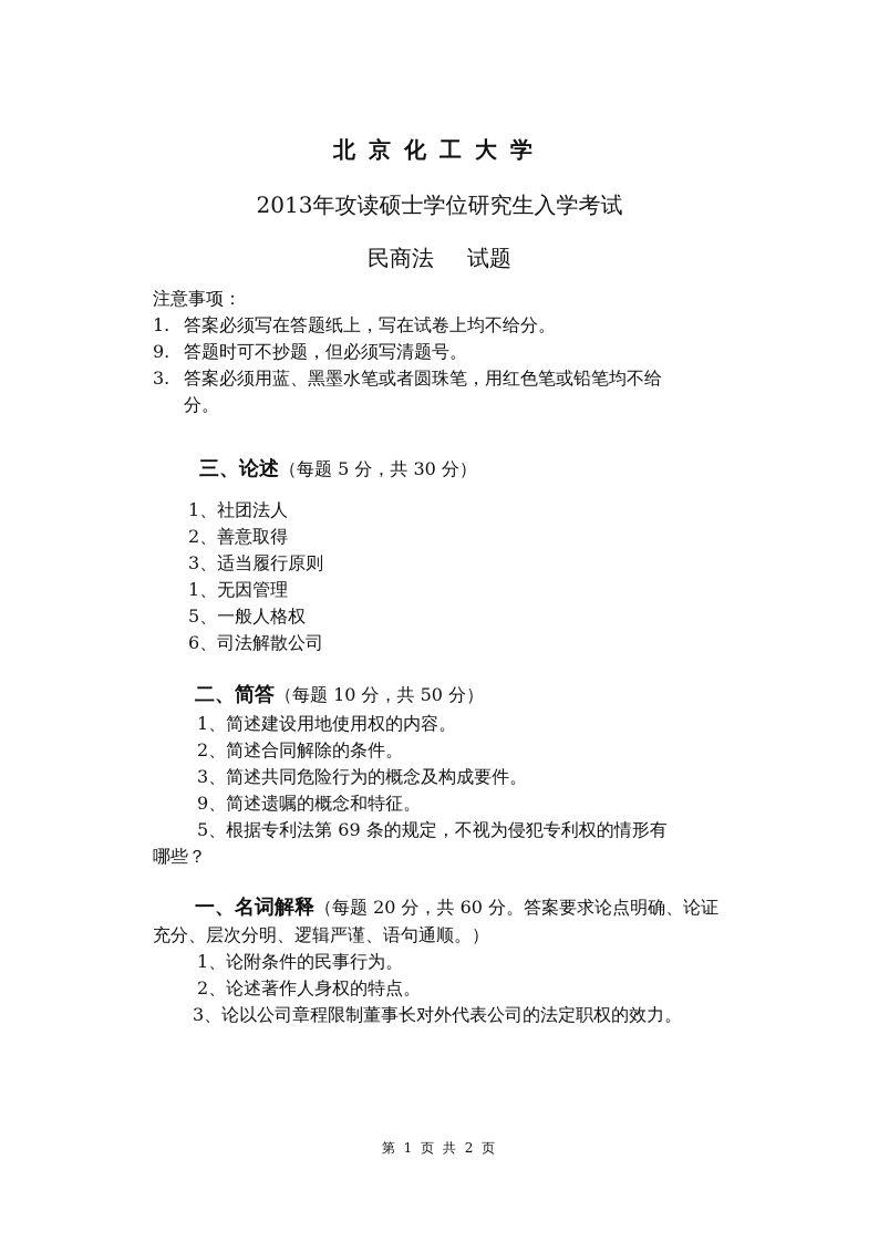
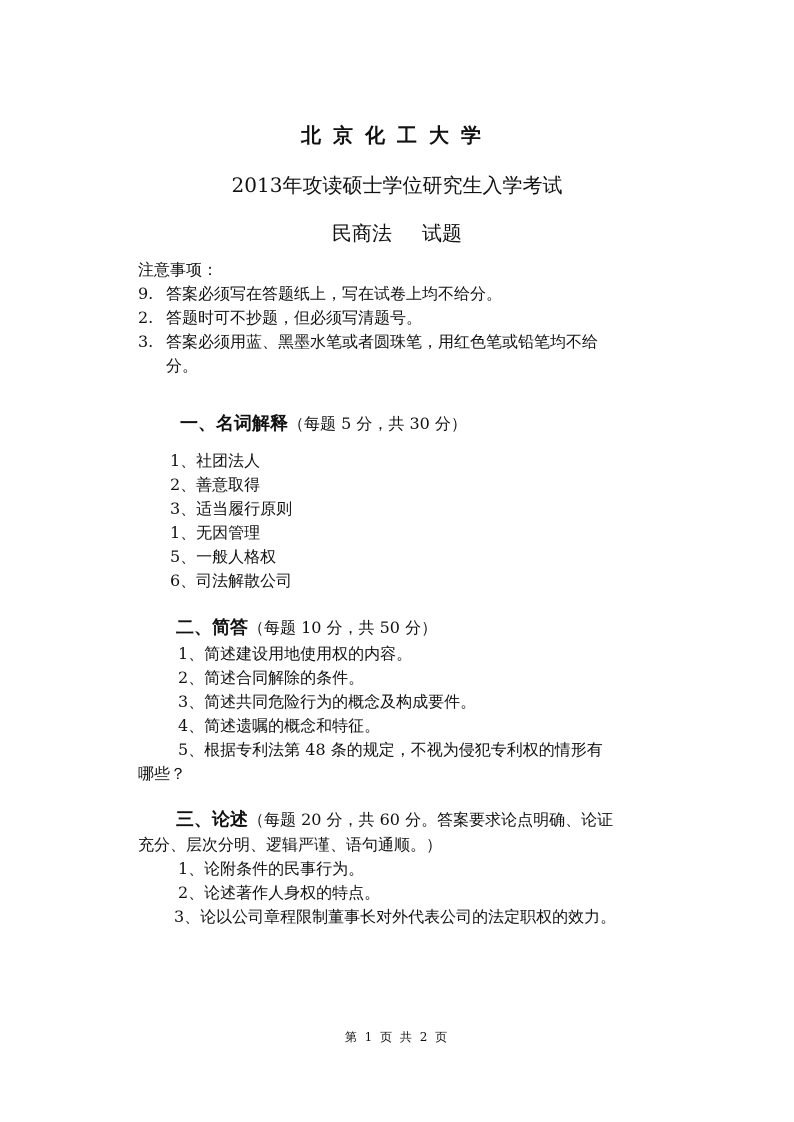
  北京化工大学
  2013年攻读硕士学位研究生入学考试
  民商法 试题
  注意事项：
- 1. 答案必须写在答题纸上，写在试卷上均不给分。
+ 9. 答案必须写在答题纸上，写在试卷上均不给分。
- 9. 答题时可不抄题，但必须写清题号。
+ 2. 答题时可不抄题，但必须写清题号。
  3. 答案必须用蓝、黑墨水笔或者圆珠笔，用红色笔或铅笔均不给
  分。
- 三、论述（每题 5 分，共 30 分）
+ 一、名词解释（每题 5 分，共 30 分）
  1、社团法人
  2、善意取得
  3、适当履行原则
  1、无因管理
  5、一般人格权
  6、司法解散公司
  二、简答（每题 10 分，共 50 分）
  1、简述建设用地使用权的内容。
  2、简述合同解除的条件。
  3、简述共同危险行为的概念及构成要件。
- 9、简述遗嘱的概念和特征。
+ 4、简述遗嘱的概念和特征。
- 5、根据专利法第 69 条的规定，不视为侵犯专利权的情形有
+ 5、根据专利法第 48 条的规定，不视为侵犯专利权的情形有
  哪些？
- 一、名词解释（每题 20 分，共 60 分。答案要求论点明确、论证
+ 三、论述（每题 20 分，共 60 分。答案要求论点明确、论证
  充分、层次分明、逻辑严谨、语句通顺。）
  1、论附条件的民事行为。
  2、论述著作人身权的特点。
  3、论以公司章程限制董事长对外代表公司的法定职权的效力。
  第 1 页 共 2 页
